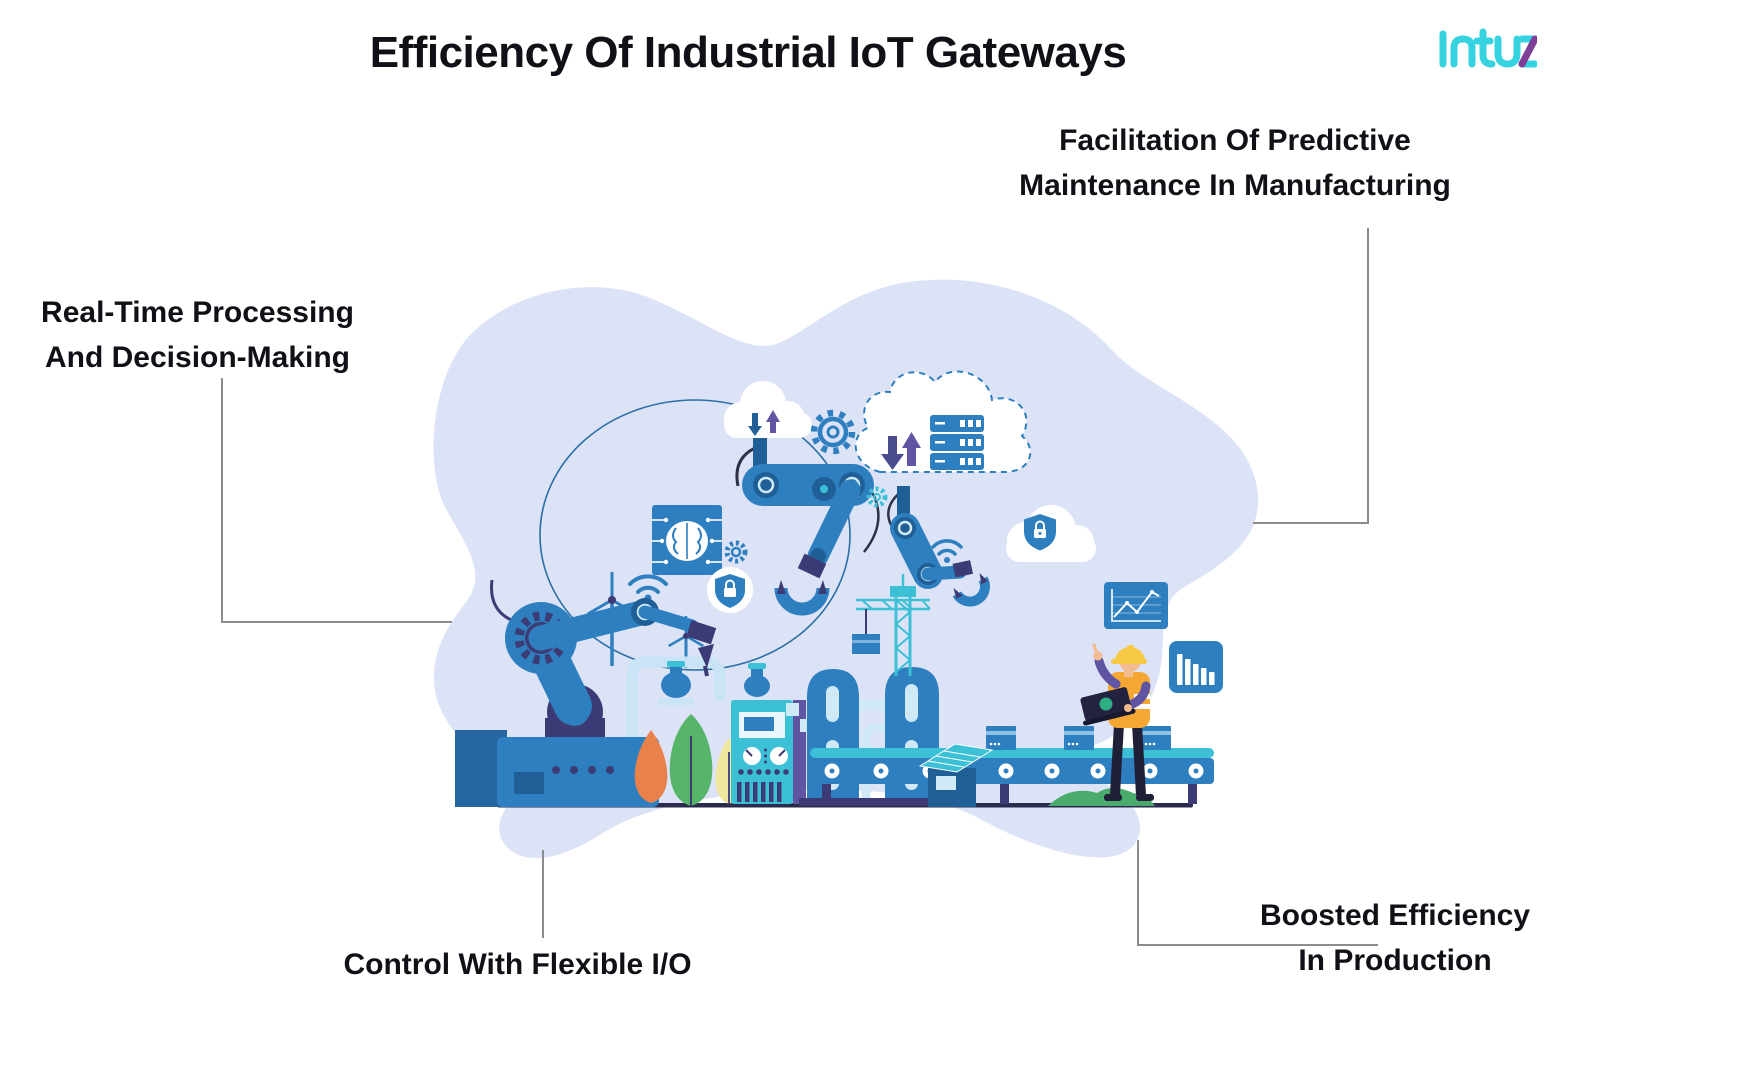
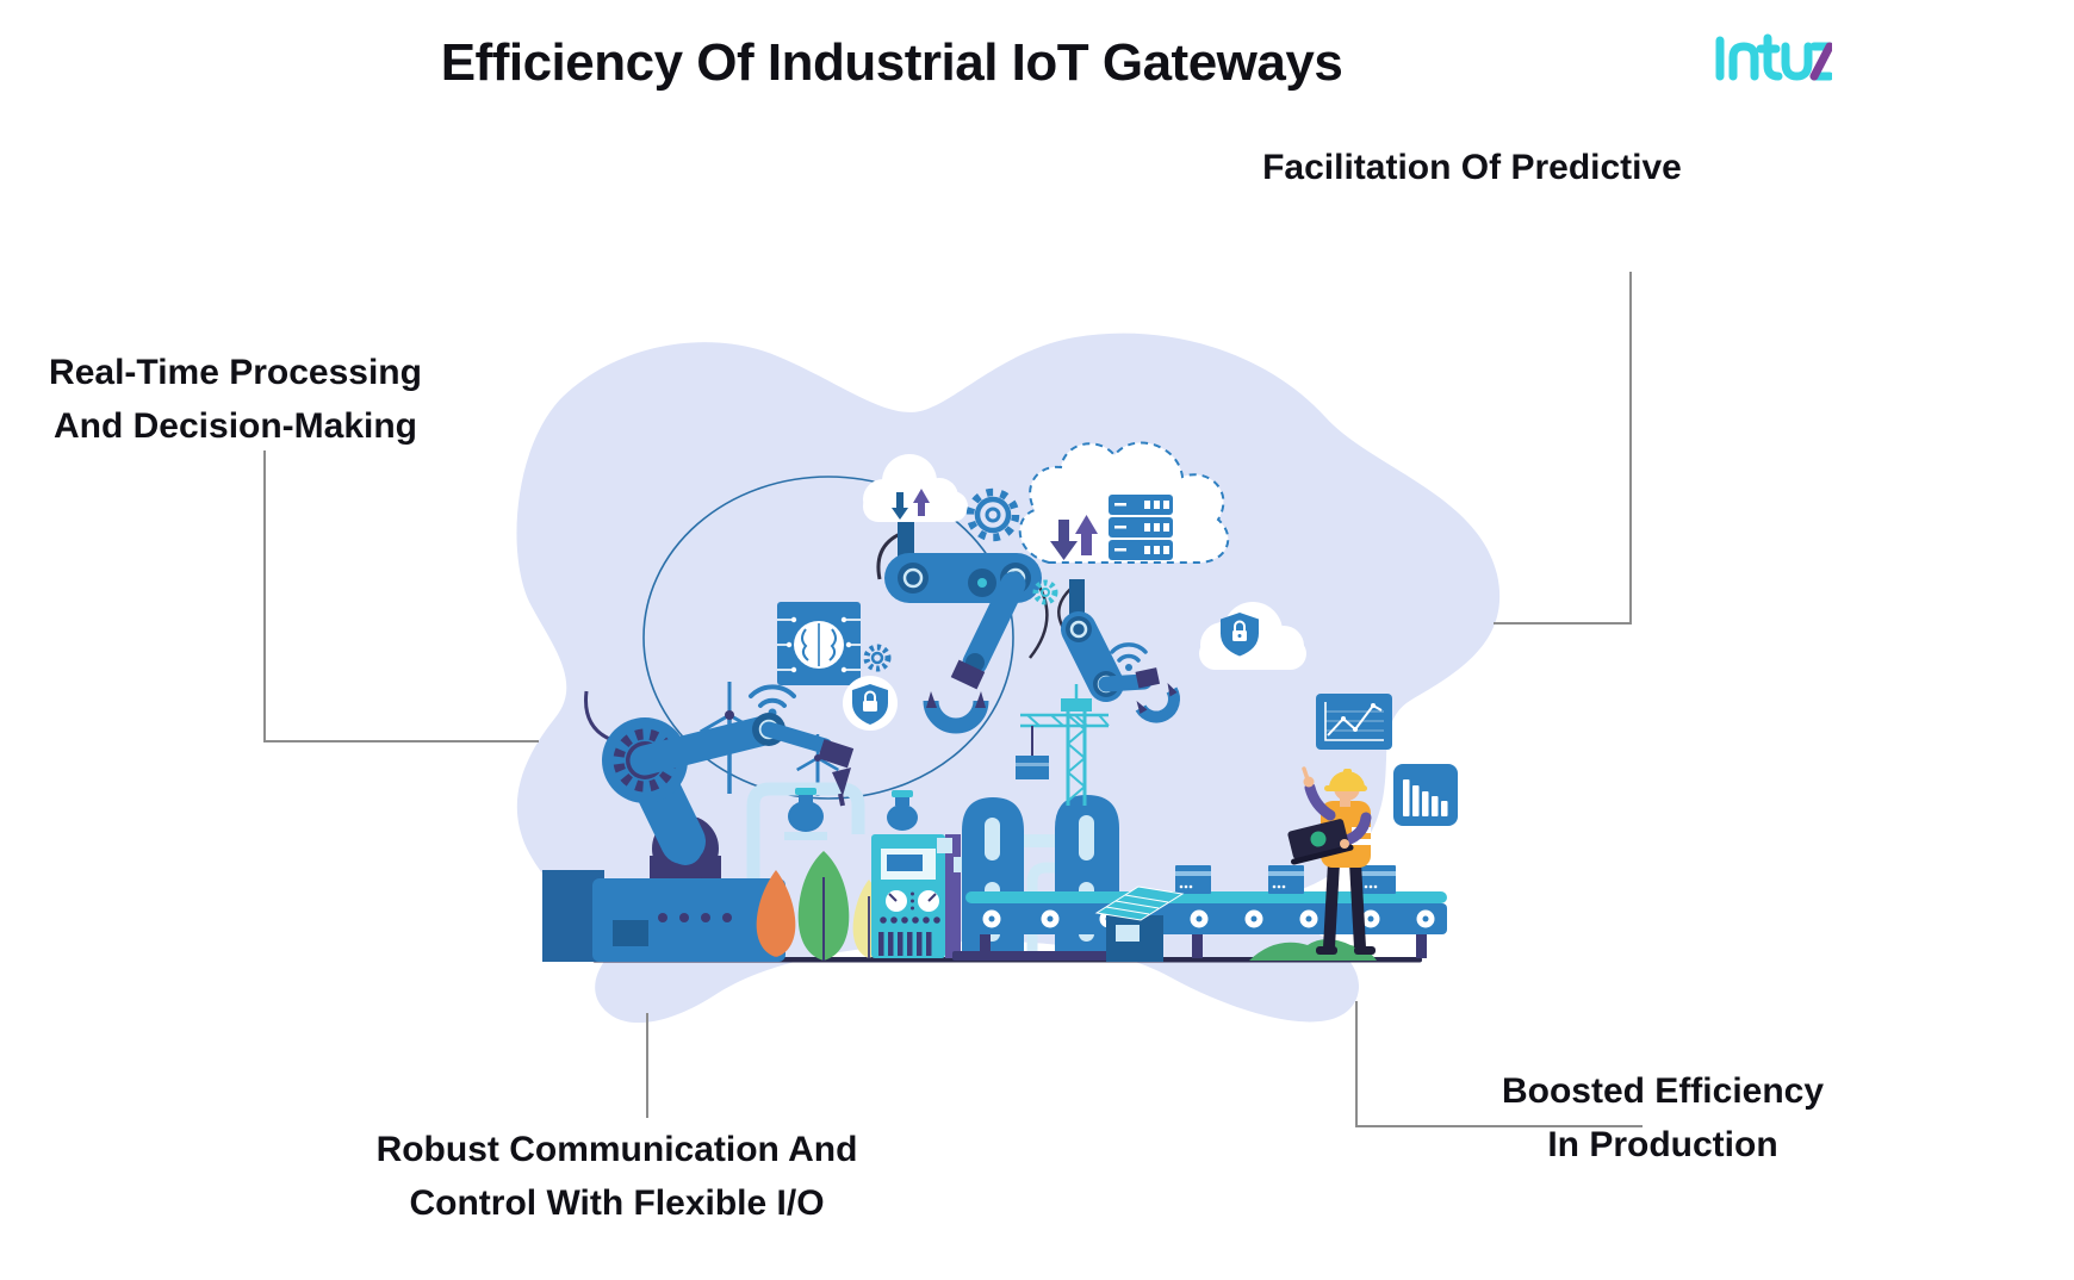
  Efficiency Of Industrial IoT Gateways
  Facilitation Of Predictive
- Maintenance In Manufacturing
  Real-Time Processing
  And Decision-Making
+ Robust Communication And
  Control With Flexible I/O
  Boosted Efficiency
  In Production
